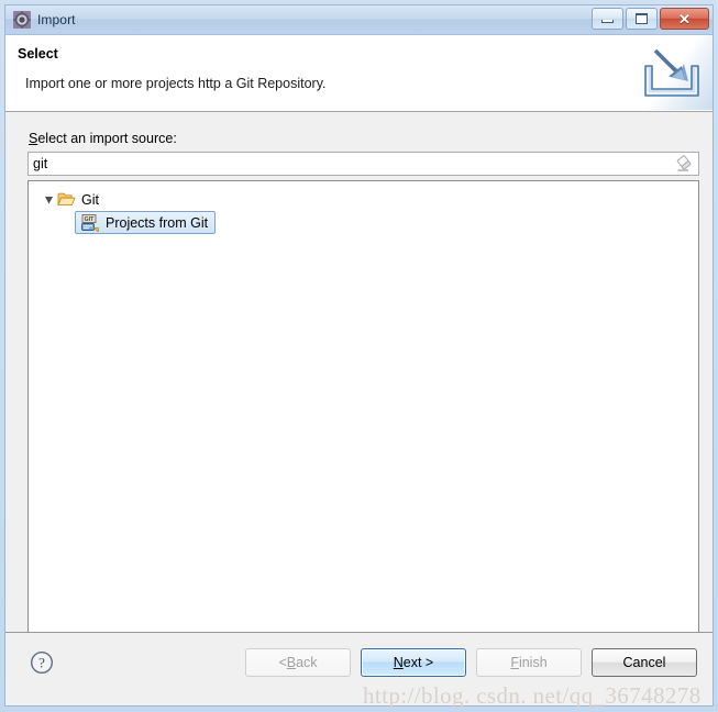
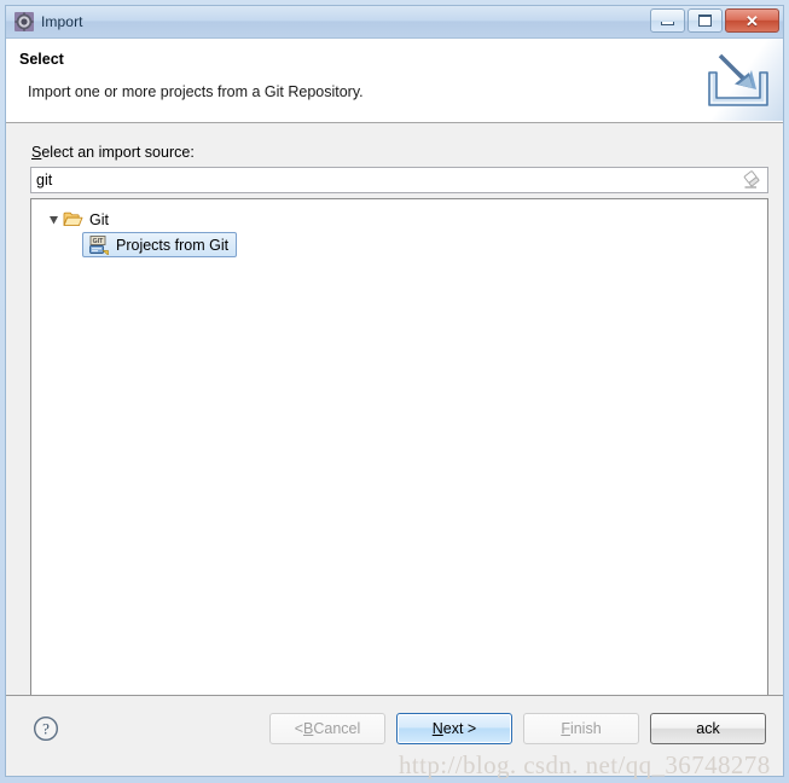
  Import
  ✕
  Select
- Import one or more projects http a Git Repository.
+ Import one or more projects from a Git Repository.
  Select an import source:
  git
  Git
  Projects from Git
  ?
  <
  B
- ack
+ Cancel
  N
  ext >
  F
  inish
- Cancel
+ ack
  http://blog. csdn. net/qq_36748278
